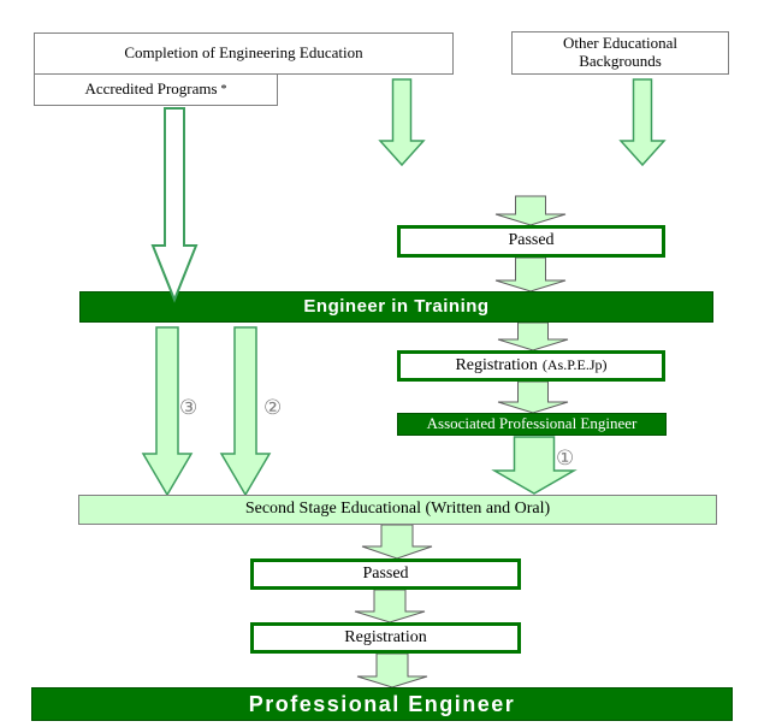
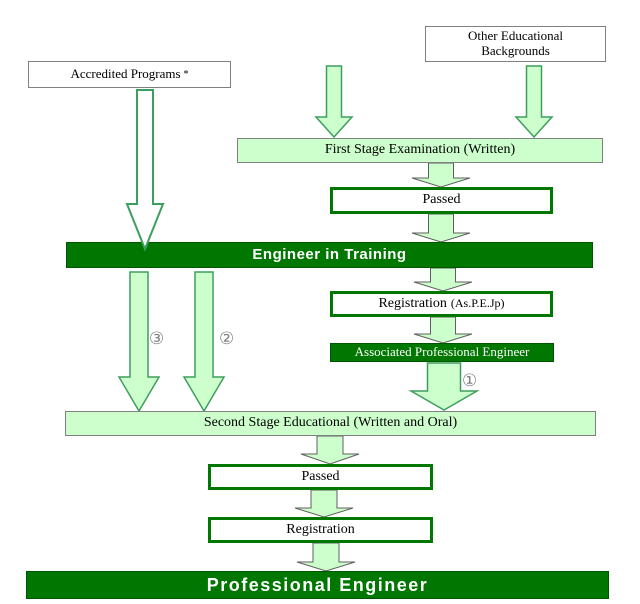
  ①
  ②
  ③
- Completion of Engineering Education
  Accredited Programs
  *
  Other Educational Backgrounds
+ First Stage Examination (Written)
  Passed
  Engineer in Training
  Registration
  (As.P.E.Jp)
  Associated Professional Engineer
  Second Stage Educational (Written and Oral)
  Passed
  Registration
  Professional Engineer
